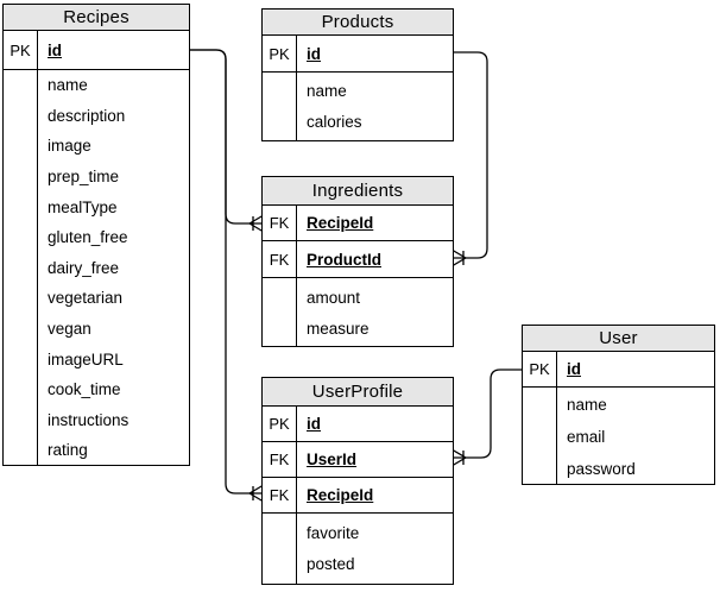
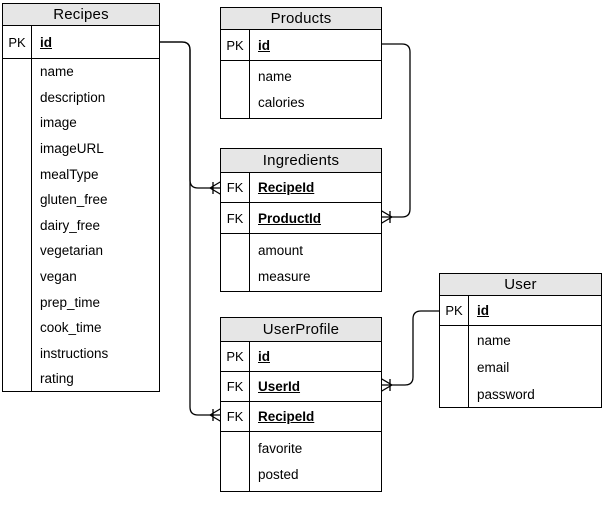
  Recipes
  PK
  id
  name
  description
  image
- prep_time
+ imageURL
  mealType
  gluten_free
  dairy_free
  vegetarian
  vegan
- imageURL
+ prep_time
  cook_time
  instructions
  rating
  Products
  PK
  id
  name
  calories
  Ingredients
  FK
  RecipeId
  FK
  ProductId
  amount
  measure
  UserProfile
  PK
  id
  FK
  UserId
  FK
  RecipeId
  favorite
  posted
  User
  PK
  id
  name
  email
  password
